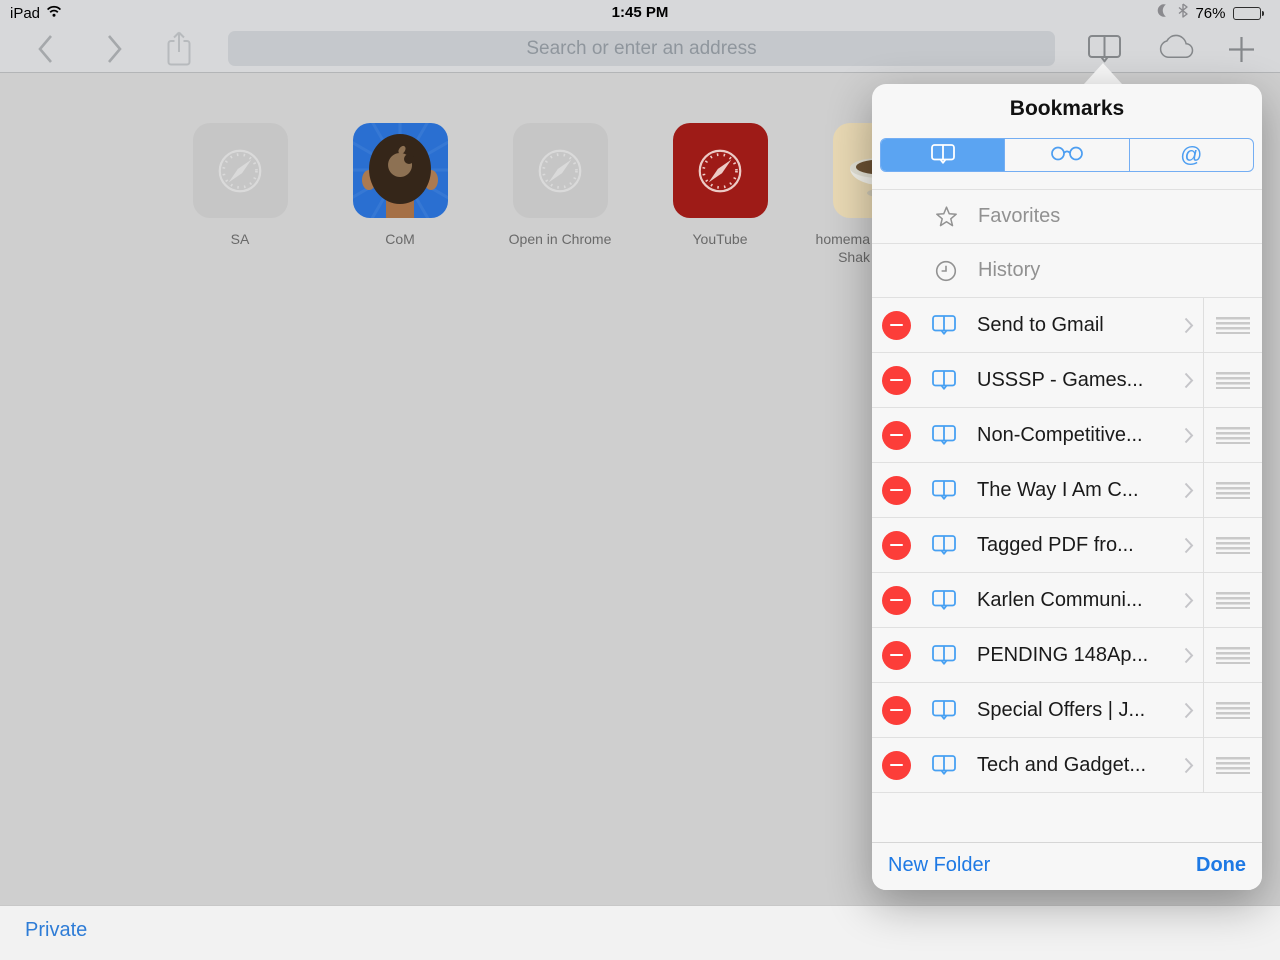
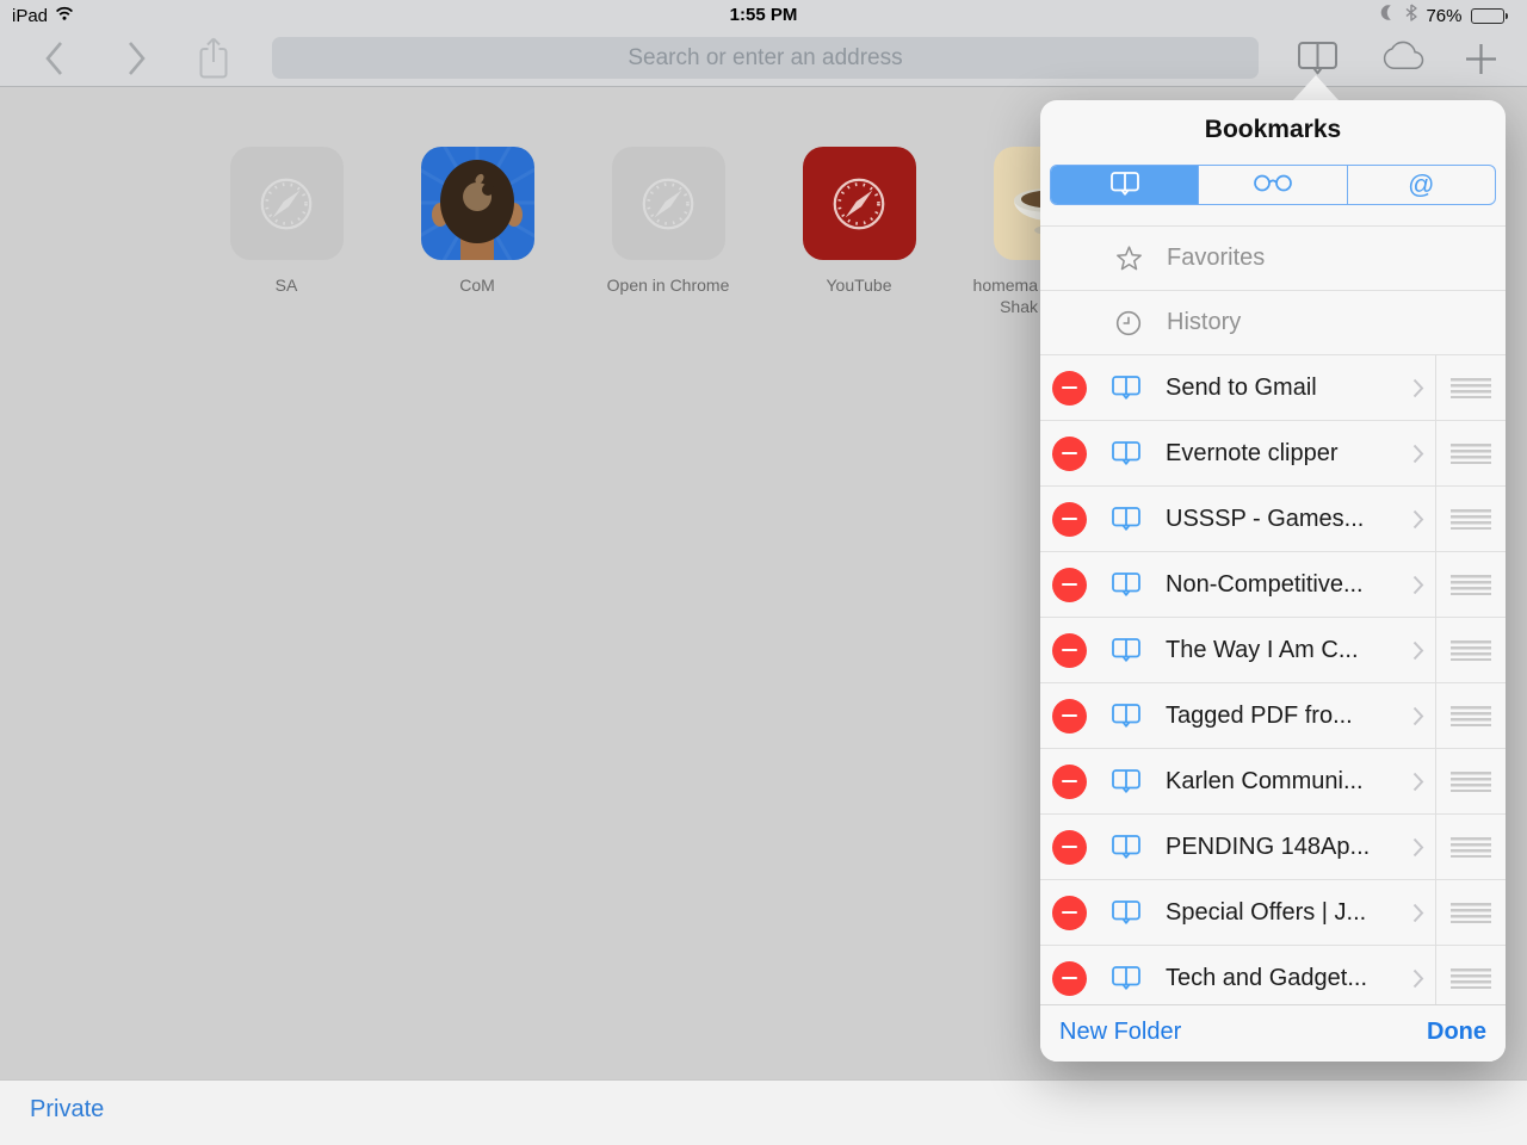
  iPad
- 1:45 PM
+ 1:55 PM
  76%
  Search or enter an address
  SA
  CoM
  Open in Chrome
  YouTube
  homema
  Shak
  Private
  Bookmarks
  @
  Favorites
  History
  Send to Gmail
+ Evernote clipper
  USSSP - Games...
  Non-Competitive...
  The Way I Am C...
  Tagged PDF fro...
  Karlen Communi...
  PENDING 148Ap...
  Special Offers | J...
  Tech and Gadget...
  New Folder
  Done
